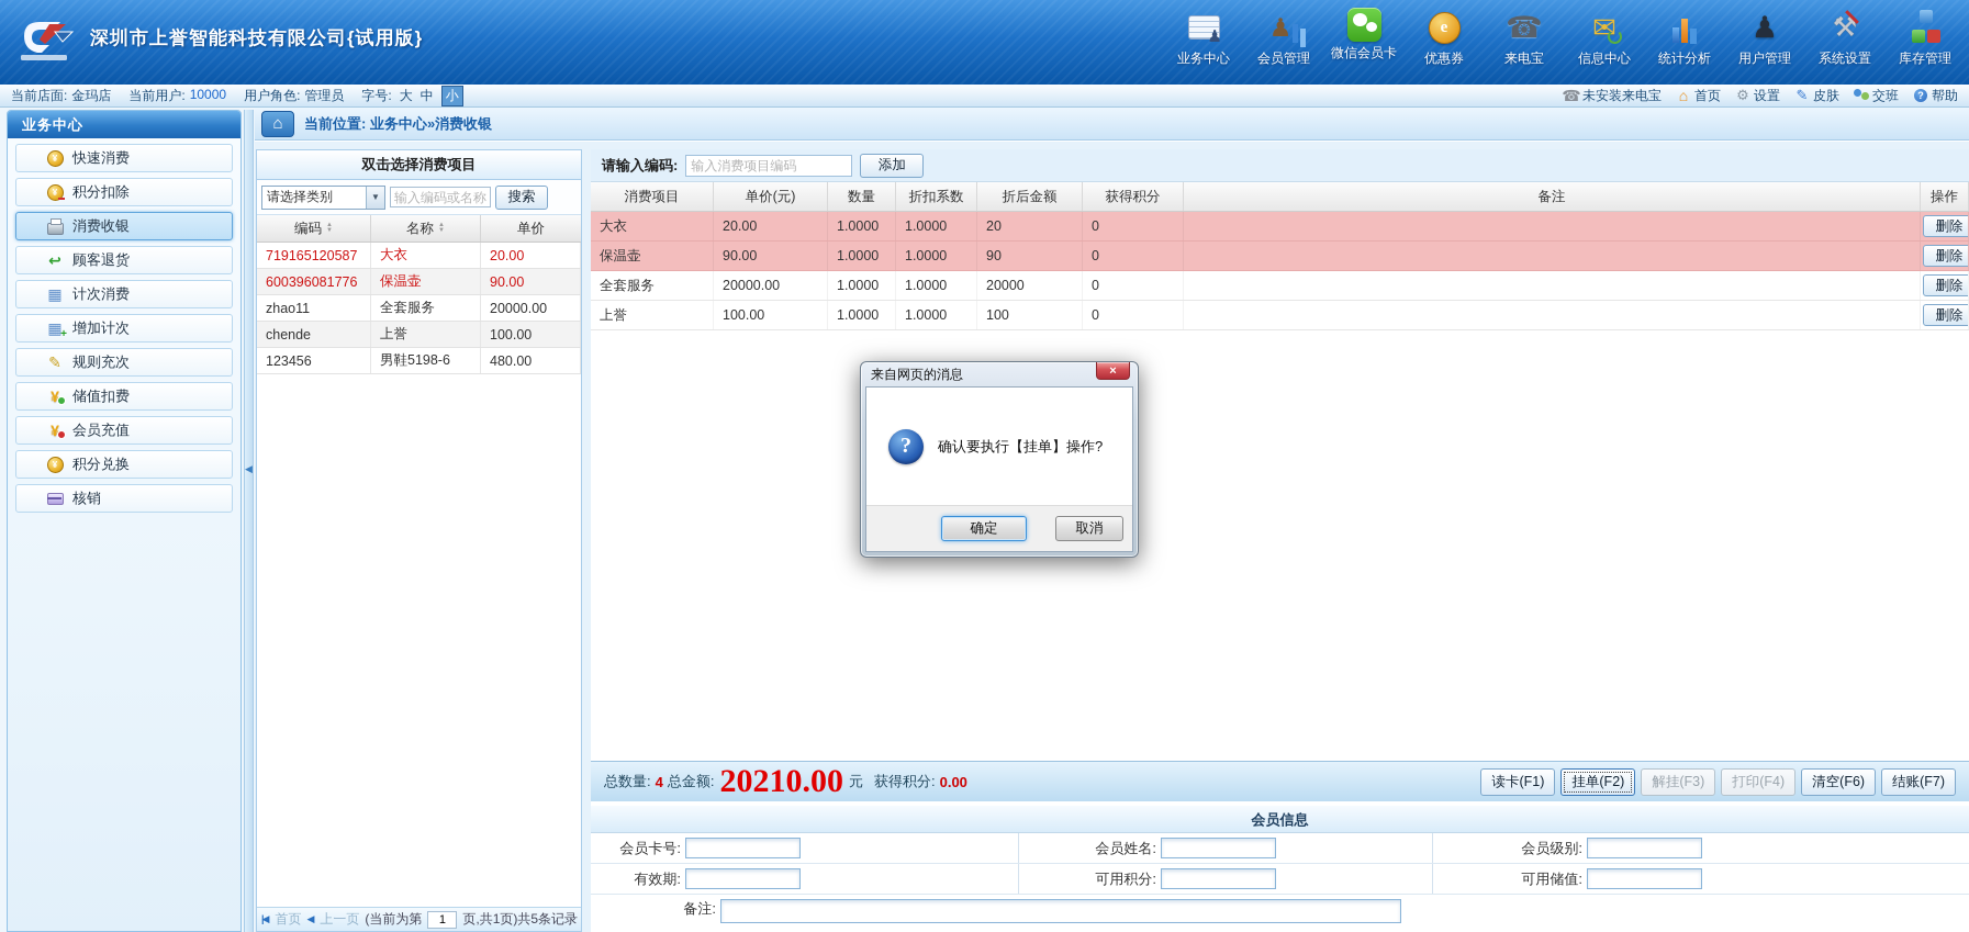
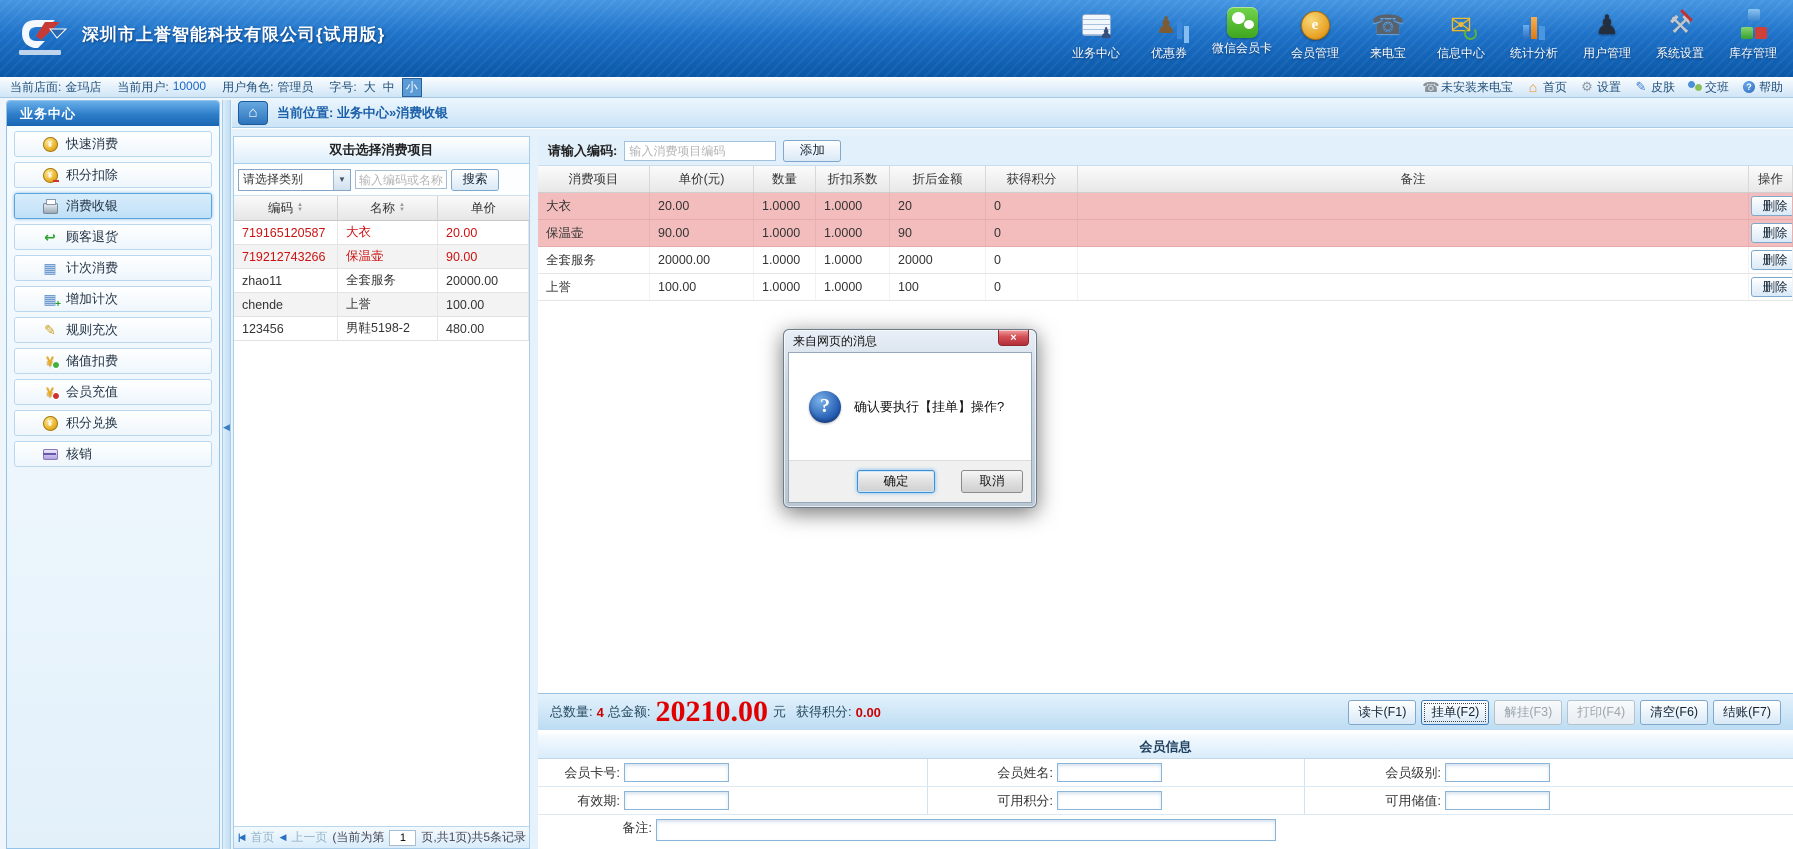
  深圳市上誉智能科技有限公司{试用版}
  业务中心
- 会员管理
+ 优惠券
  微信会员卡
- 优惠券
+ 会员管理
  来电宝
  信息中心
  统计分析
  用户管理
  系统设置
  库存管理
  当前店面:
  金玛店
  当前用户:
  10000
  用户角色:
  管理员
  字号:
  大
  中
  小
  未安装来电宝
  首页
  设置
  皮肤
  交班
  帮助
  业务中心
  快速消费
  积分扣除
  消费收银
  顾客退货
  计次消费
  增加计次
  规则充次
  储值扣费
  会员充值
  积分兑换
  核销
  ◀
  当前位置: 业务中心»消费收银
  双击选择消费项目
  请选择类别
  输入编码或名称
  搜索
  编码
  名称
  单价
  719165120587
  大衣
  20.00
- 600396081776
+ 719212743266
  保温壶
  90.00
  zhao11
  全套服务
  20000.00
  chende
  上誉
  100.00
  123456
- 男鞋5198-6
+ 男鞋5198-2
  480.00
  ◀
  首页
  ◀
  上一页
  (当前为第
  1
  页,共1页)共5条记录
  请输入编码:
  输入消费项目编码
  添加
  消费项目
  单价(元)
  数量
  折扣系数
  折后金额
  获得积分
  备注
  操作
  大衣
  20.00
  1.0000
  1.0000
  20
  0
  删除
  保温壶
  90.00
  1.0000
  1.0000
  90
  0
  删除
  全套服务
  20000.00
  1.0000
  1.0000
  20000
  0
  删除
  上誉
  100.00
  1.0000
  1.0000
  100
  0
  删除
  总数量:
  4
  总金额:
  20210.00
  元
  获得积分:
  0.00
  读卡(F1)
  挂单(F2)
  解挂(F3)
  打印(F4)
  清空(F6)
  结账(F7)
  会员信息
  会员卡号:
  会员姓名:
  会员级别:
  有效期:
  可用积分:
  可用储值:
  备注:
  来自网页的消息
  ×
  ?
  确认要执行【挂单】操作?
  确定
  取消
